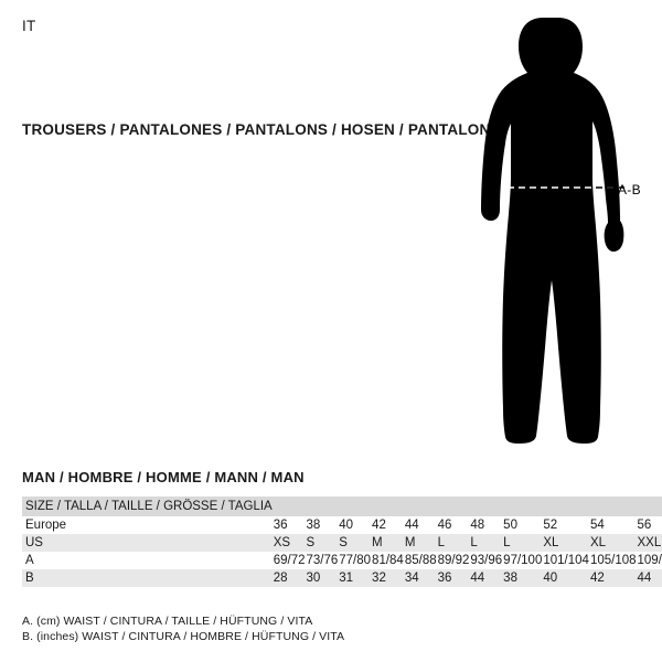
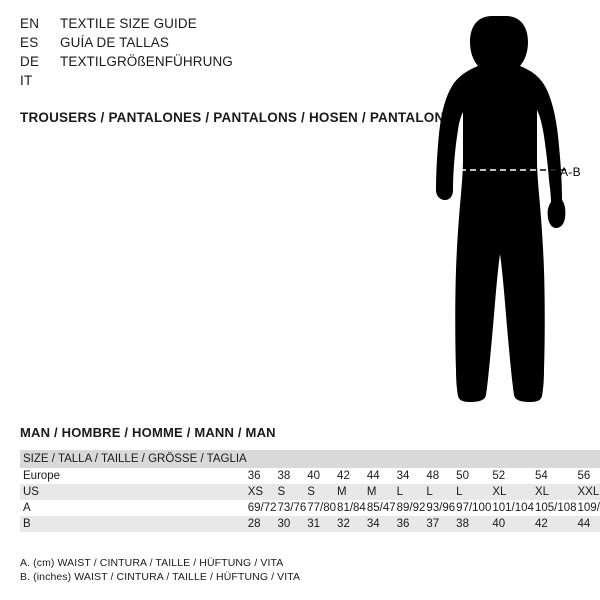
+ EN
+ TEXTILE SIZE GUIDE
+ ES
+ GUÍA DE TALLAS
+ DE
+ TEXTILGRÖßENFÜHRUNG
  IT
  TROUSERS / PANTALONES / PANTALONS / HOSEN / PANTALON
  A-B
  MAN / HOMBRE / HOMME / MANN / MAN
  SIZE / TALLA / TAILLE / GRÖSSE / TAGLIA
- Europe	36	38	40	42	44	46	48	50	52	54	56
+ Europe	36	38	40	42	44	34	48	50	52	54	56
  US	XS	S	S	M	M	L	L	L	XL	XL	XXL
- A	69/72	73/76	77/80	81/84	85/88	89/92	93/96	97/100	101/104	105/108	109/
+ A	69/72	73/76	77/80	81/84	85/47	89/92	93/96	97/100	101/104	105/108	109/
- B	28	30	31	32	34	36	44	38	40	42	44
+ B	28	30	31	32	34	36	37	38	40	42	44
  A. (cm) WAIST / CINTURA / TAILLE / HÜFTUNG / VITA
- B. (inches) WAIST / CINTURA / HOMBRE / HÜFTUNG / VITA
+ B. (inches) WAIST / CINTURA / TAILLE / HÜFTUNG / VITA
